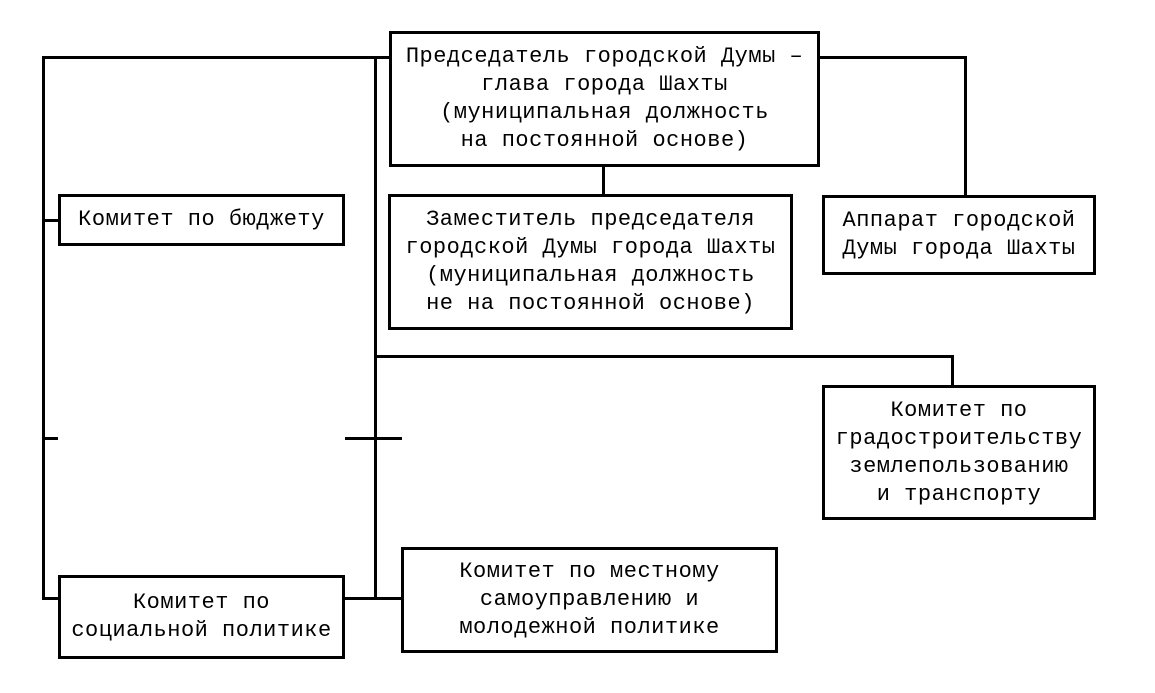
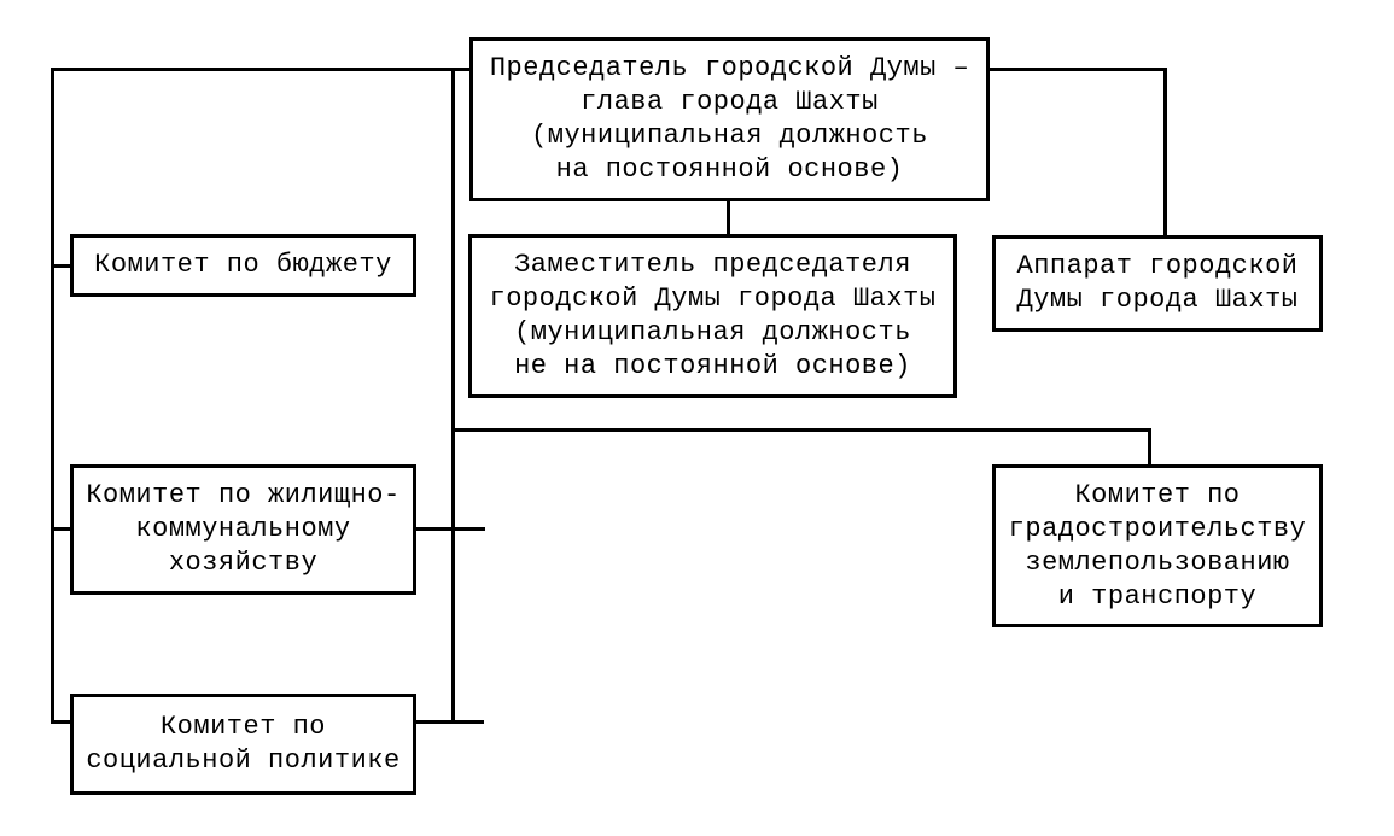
  Председатель городской Думы –
  глава города Шахты
  (муниципальная должность
  на постоянной основе)
  Заместитель председателя
  городской Думы города Шахты
  (муниципальная должность
  не на постоянной основе)
  Аппарат городской
  Думы города Шахты
  Комитет по бюджету
+ Комитет по жилищно-
+ коммунальному
+ хозяйству
  Комитет по
  социальной политике
  Комитет по
  градостроительству
  землепользованию
  и транспорту
- Комитет по местному
- самоуправлению и
- молодежной политике
